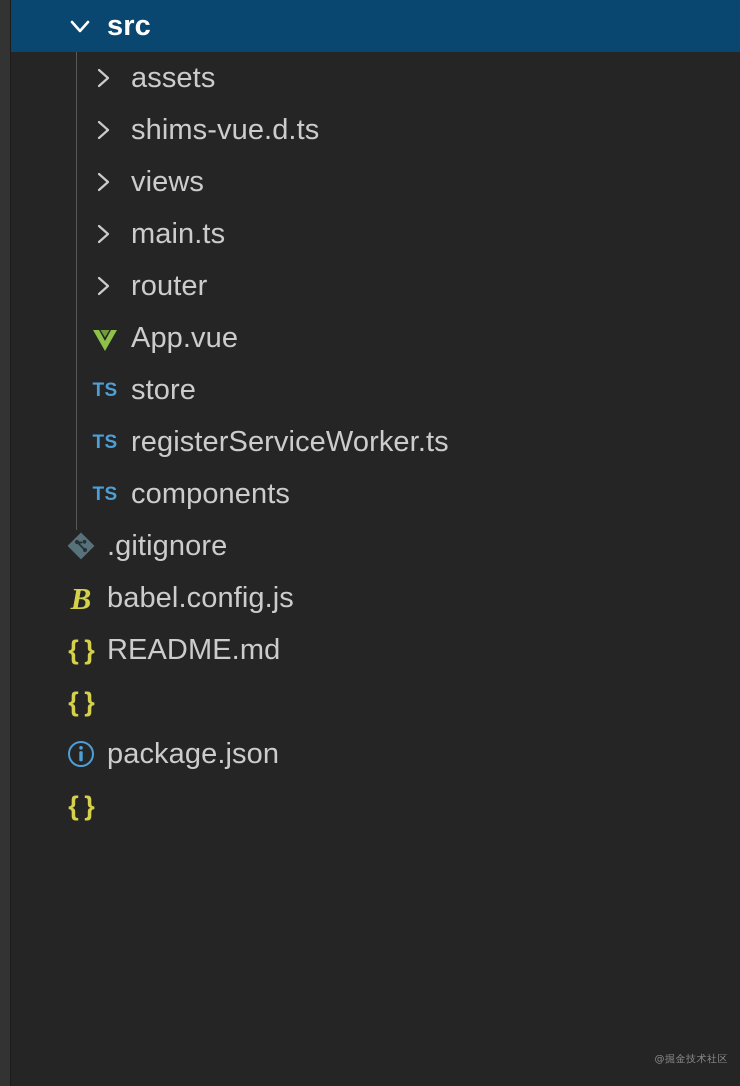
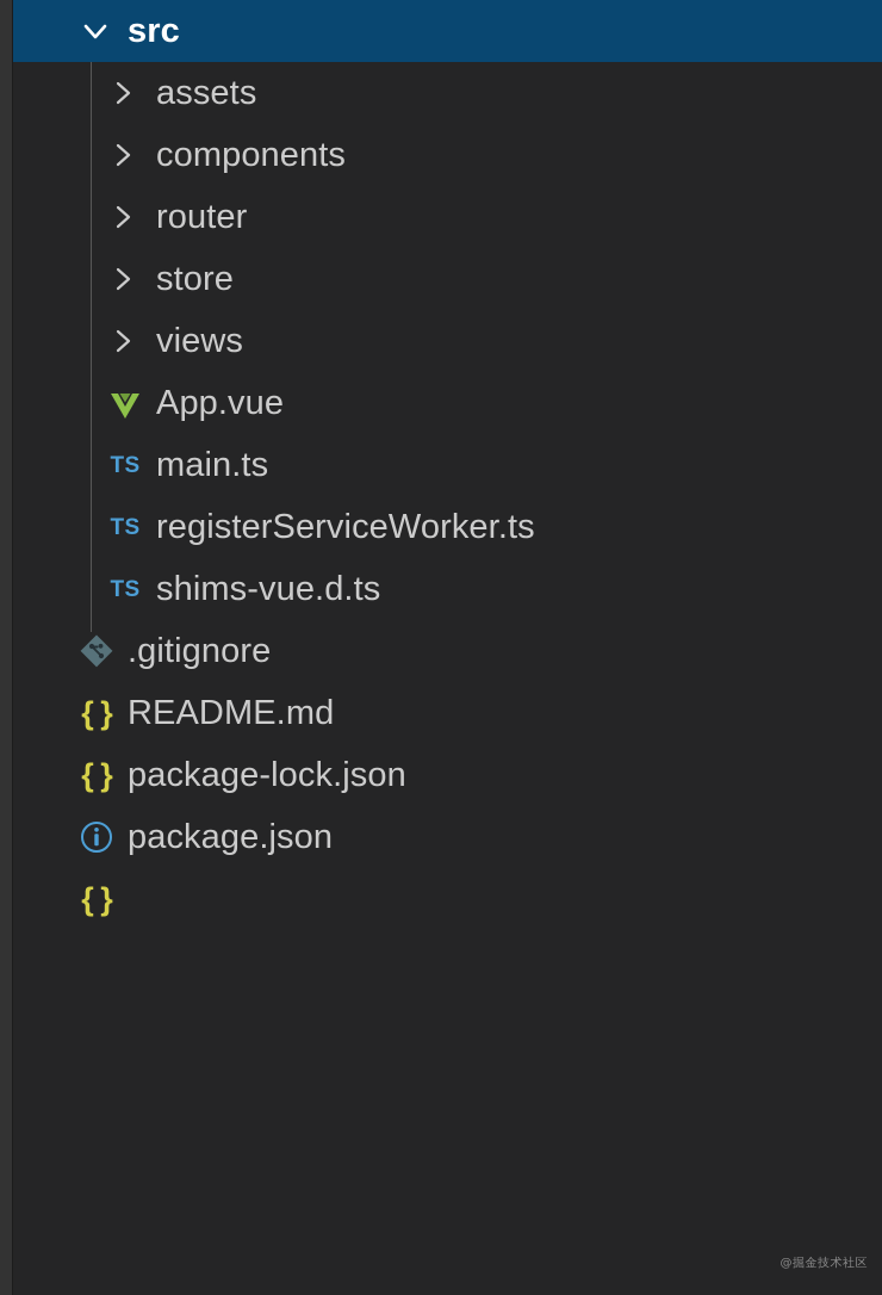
  src
  assets
- shims-vue.d.ts
+ components
- views
+ router
- main.ts
+ store
- router
+ views
  App.vue
  TS
- store
+ main.ts
  TS
  registerServiceWorker.ts
  TS
- components
+ shims-vue.d.ts
  .gitignore
- B
- babel.config.js
  { }
  README.md
  { }
+ package-lock.json
  package.json
  { }
  @掘金技术社区
